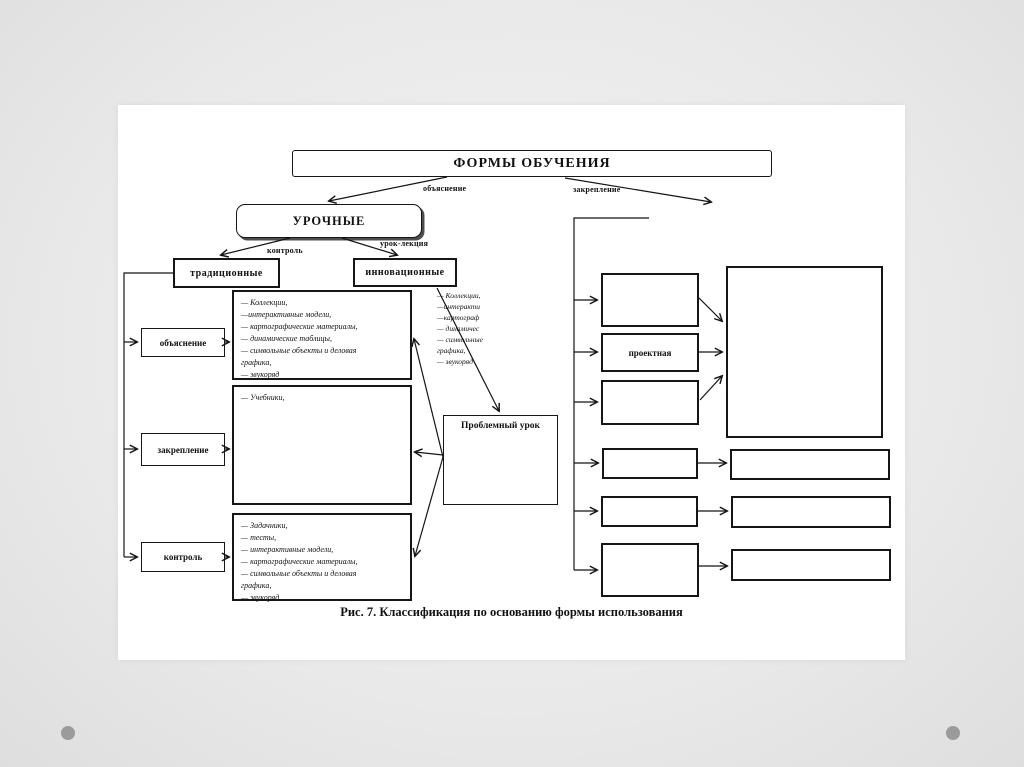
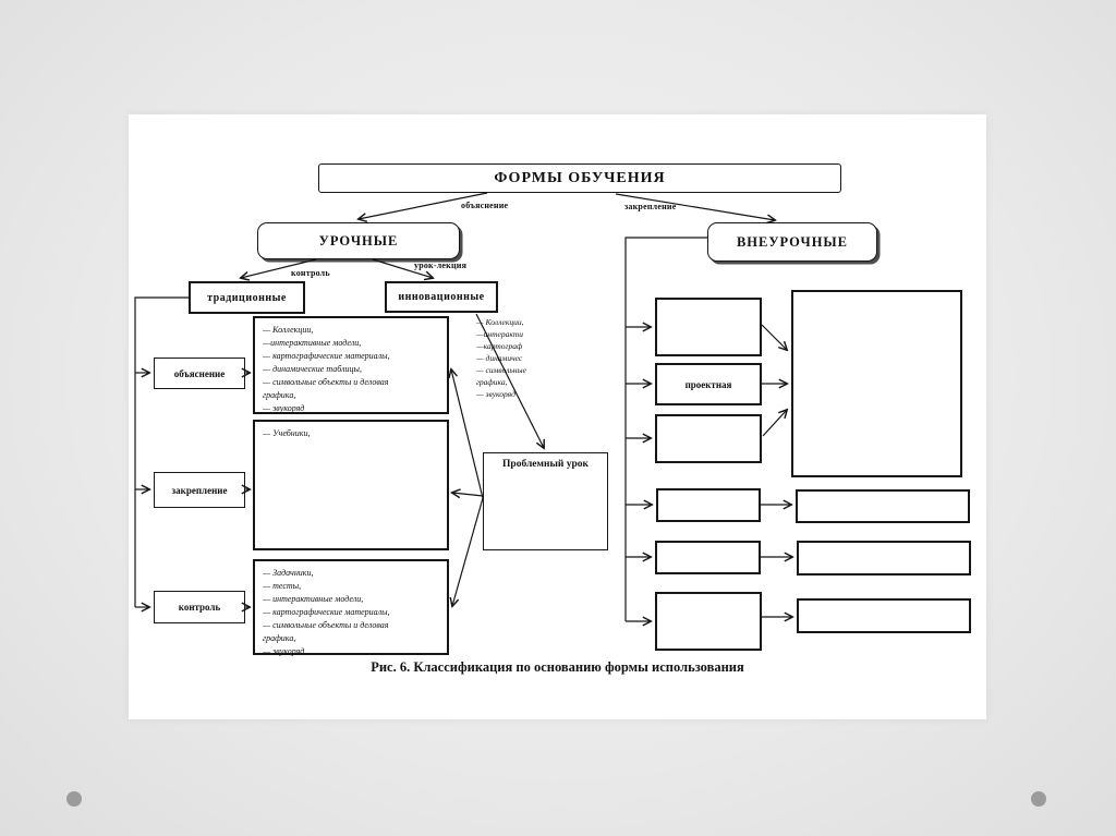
  ФОРМЫ ОБУЧЕНИЯ
  УРОЧНЫЕ
+ ВНЕУРОЧНЫЕ
  традиционные
  инновационные
  объяснение
  закрепление
  контроль
  — Коллекции,
  —интерактивные модели,
  — картографические материалы,
  — динамические таблицы,
  — символьные объекты и деловая
  графика,
  — звукоряд
  — Учебники,
  — Задачники,
  — тесты,
  — интерактивные модели,
  — картографические материалы,
  — символьные объекты и деловая
  графика,
  — звукоряд
  Коллекции,
  —интеракти
  —картограф
  — динамичес
  — симвльные
  графика,
  — звукоряд
  Проблемный урок
  проектная
  объяснение
  закрепление
  контроль
  урок-лекция
- Рис. 7. Классификация по основанию формы использования
+ Рис. 6. Классификация по основанию формы использования
